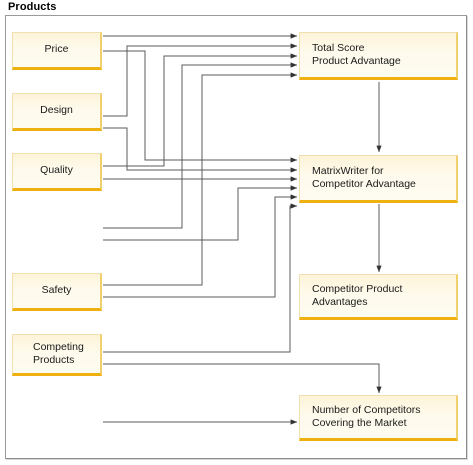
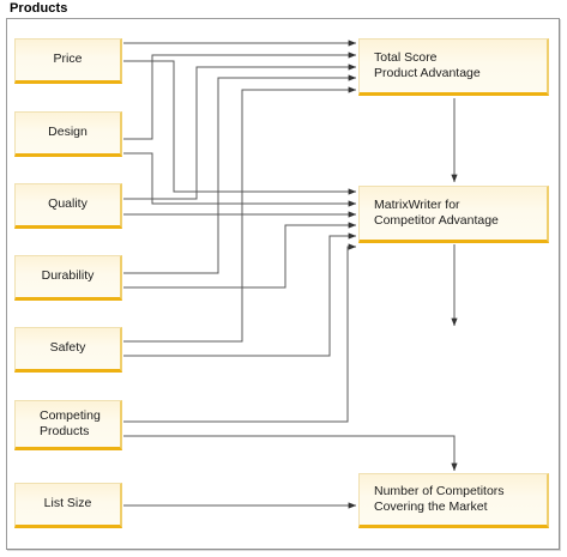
  Products
  Price
  Design
  Quality
+ Durability
  Safety
  Competing
  Products
+ List Size
  Total Score
  Product Advantage
  MatrixWriter for
  Competitor Advantage
- Competitor Product
- Advantages
  Number of Competitors
  Covering the Market
